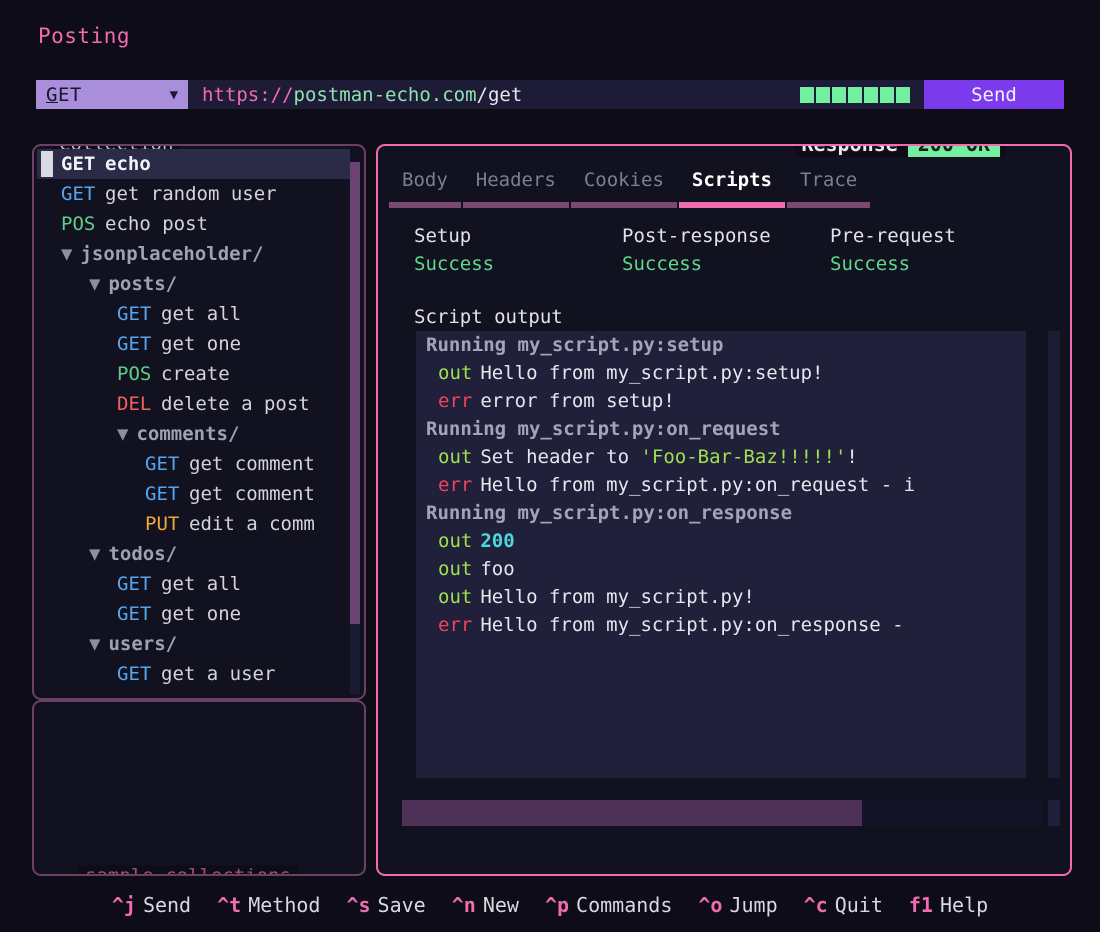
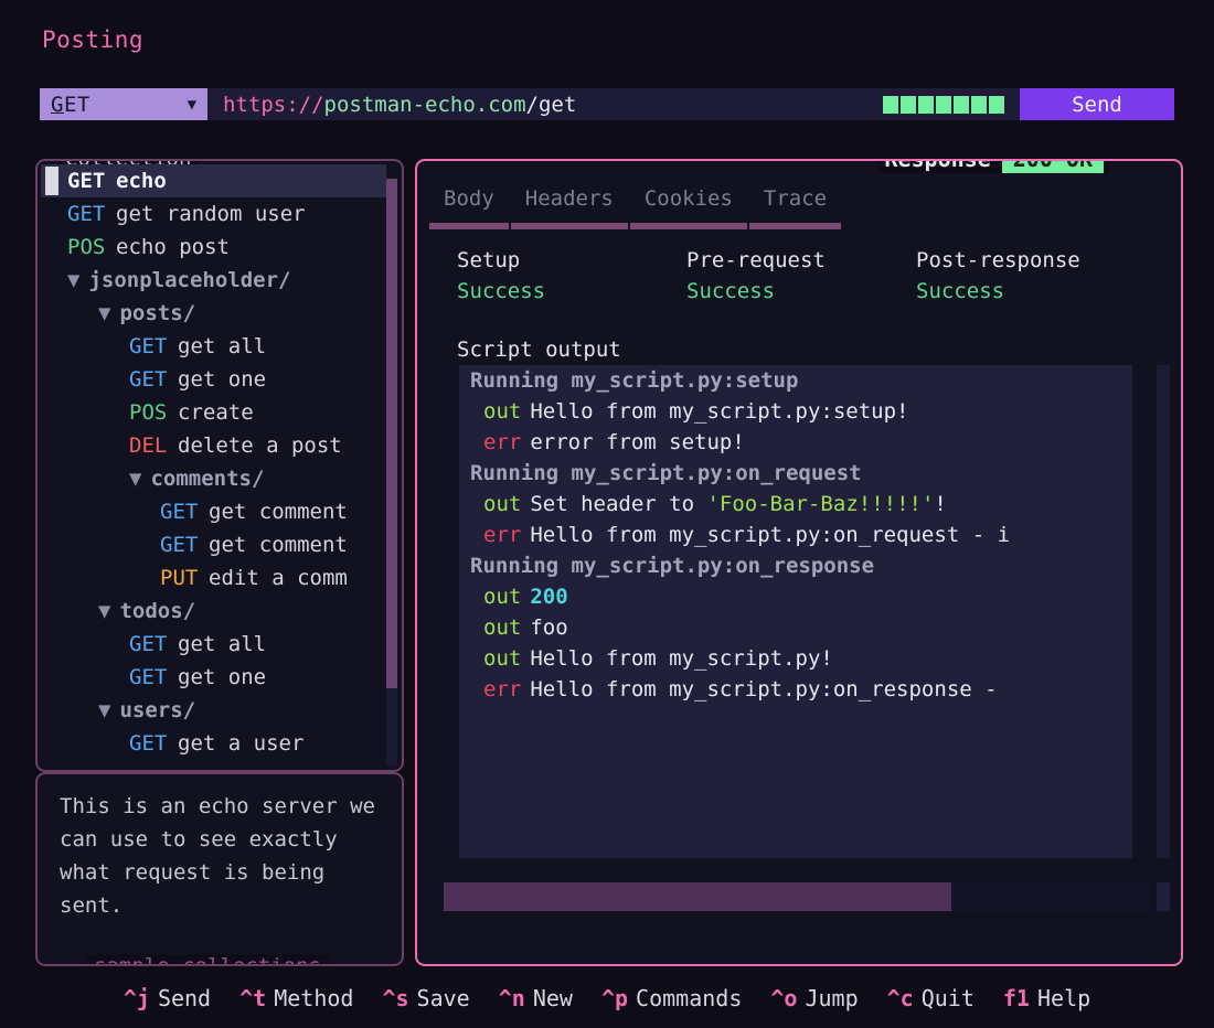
  Posting
  GET
  ▼
  https://
  postman-echo.com
  /get
  Send
  GET
  echo
  GET
  get random user
  POS
  echo post
  ▼
  jsonplaceholder/
  ▼
  posts/
  GET
  get all
  GET
  get one
  POS
  create
  DEL
  delete a post
  ▼
  comments/
  GET
  get comment
  GET
  get comment
  PUT
  edit a comm
  ▼
  todos/
  GET
  get all
  GET
  get one
  ▼
  users/
  GET
  get a user
+ This is an echo server we can use to see exactly what request is being sent.
  Body
  Headers
  Cookies
- Scripts
  Trace
  Setup
  Success
- Post-response
+ Pre-request
  Success
- Pre-request
+ Post-response
  Success
  Script output
  Running my_script.py:setup
  out Hello from my_script.py:setup!
  err error from setup!
  Running my_script.py:on_request
  out Set header to 'Foo-Bar-Baz!!!!!'!
  err Hello from my_script.py:on_request - i
  Running my_script.py:on_response
  out 200
  out foo
  out Hello from my_script.py!
  err Hello from my_script.py:on_response -
  ^j
  Send
  ^t
  Method
  ^s
  Save
  ^n
  New
  ^p
  Commands
  ^o
  Jump
  ^c
  Quit
  f1
  Help
